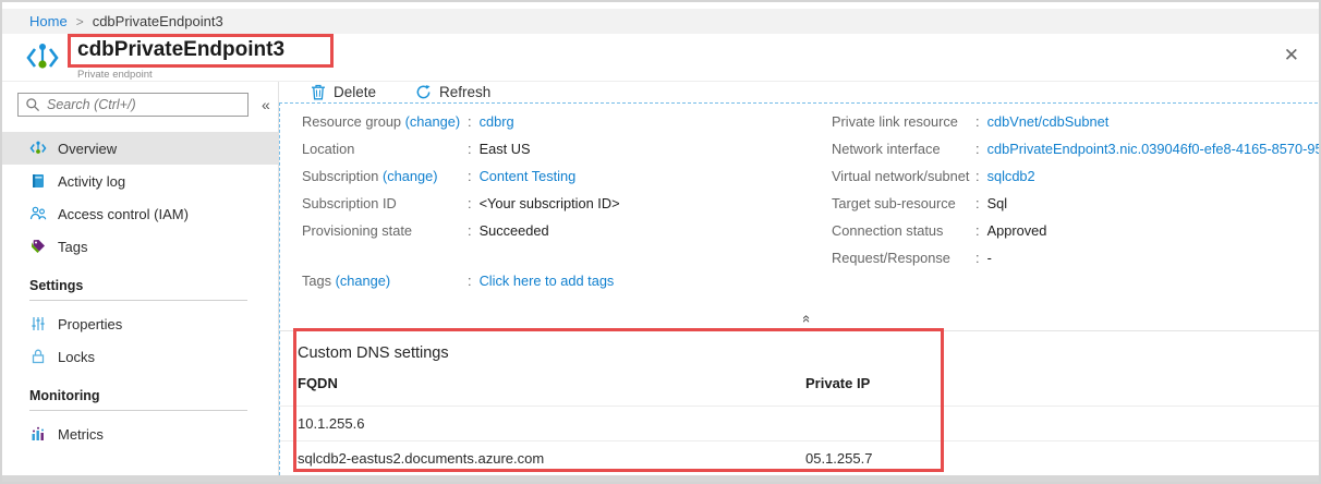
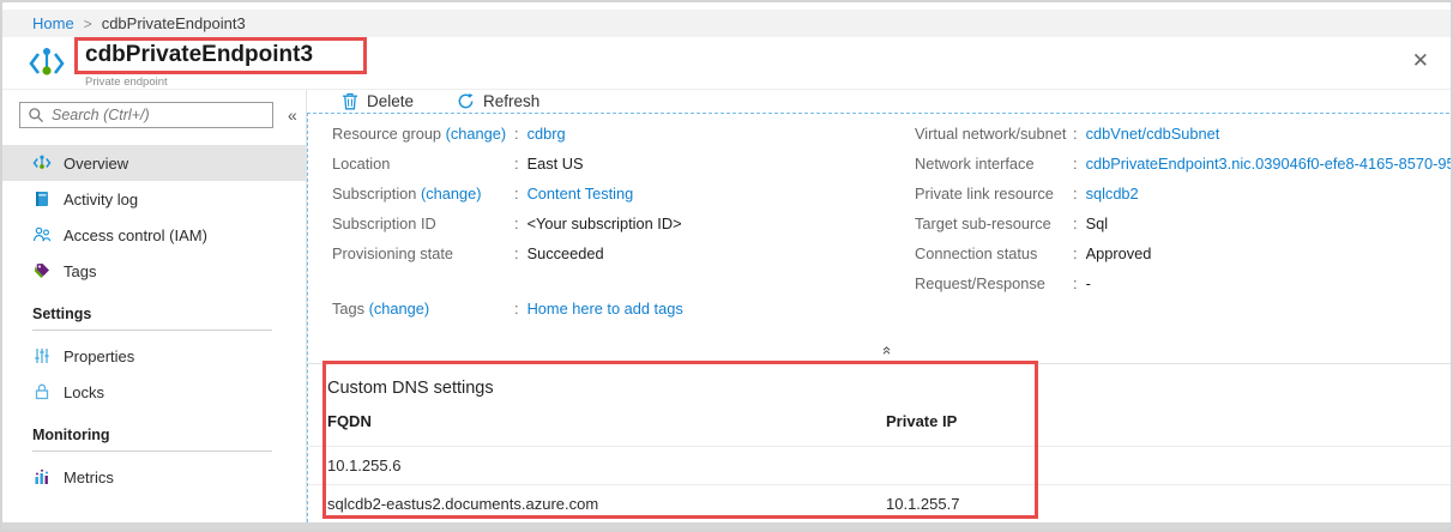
  Home
  >
  cdbPrivateEndpoint3
  cdbPrivateEndpoint3
  Private endpoint
  ✕
  Search (Ctrl+/)
  «
  Overview
  Activity log
  Access control (IAM)
  Tags
  Settings
  Properties
  Locks
  Monitoring
  Metrics
  Delete
  Refresh
  Resource group (change)
  :
  cdbrg
  Location
  :
  East US
  Subscription (change)
  :
  Content Testing
  Subscription ID
  :
  <Your subscription ID>
  Provisioning state
  :
  Succeeded
  Tags (change)
  :
- Click here to add tags
+ Home here to add tags
- Private link resource
+ Virtual network/subnet
  :
  cdbVnet/cdbSubnet
  Network interface
  :
  cdbPrivateEndpoint3.nic.039046f0-efe8-4165-8570-9
- Virtual network/subnet
+ Private link resource
  :
  sqlcdb2
  Target sub-resource
  :
  Sql
  Connection status
  :
  Approved
  Request/Response
  :
  -
  Custom DNS settings
  FQDN
  Private IP
  10.1.255.6
  sqlcdb2-eastus2.documents.azure.com
- 05.1.255.7
+ 10.1.255.7
